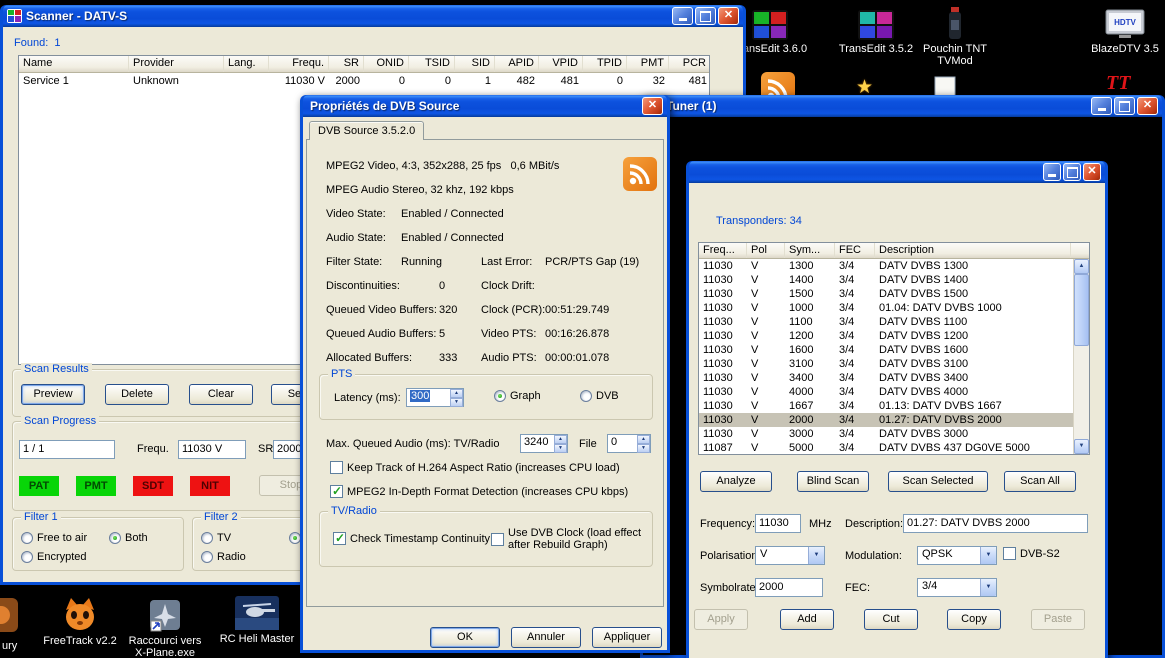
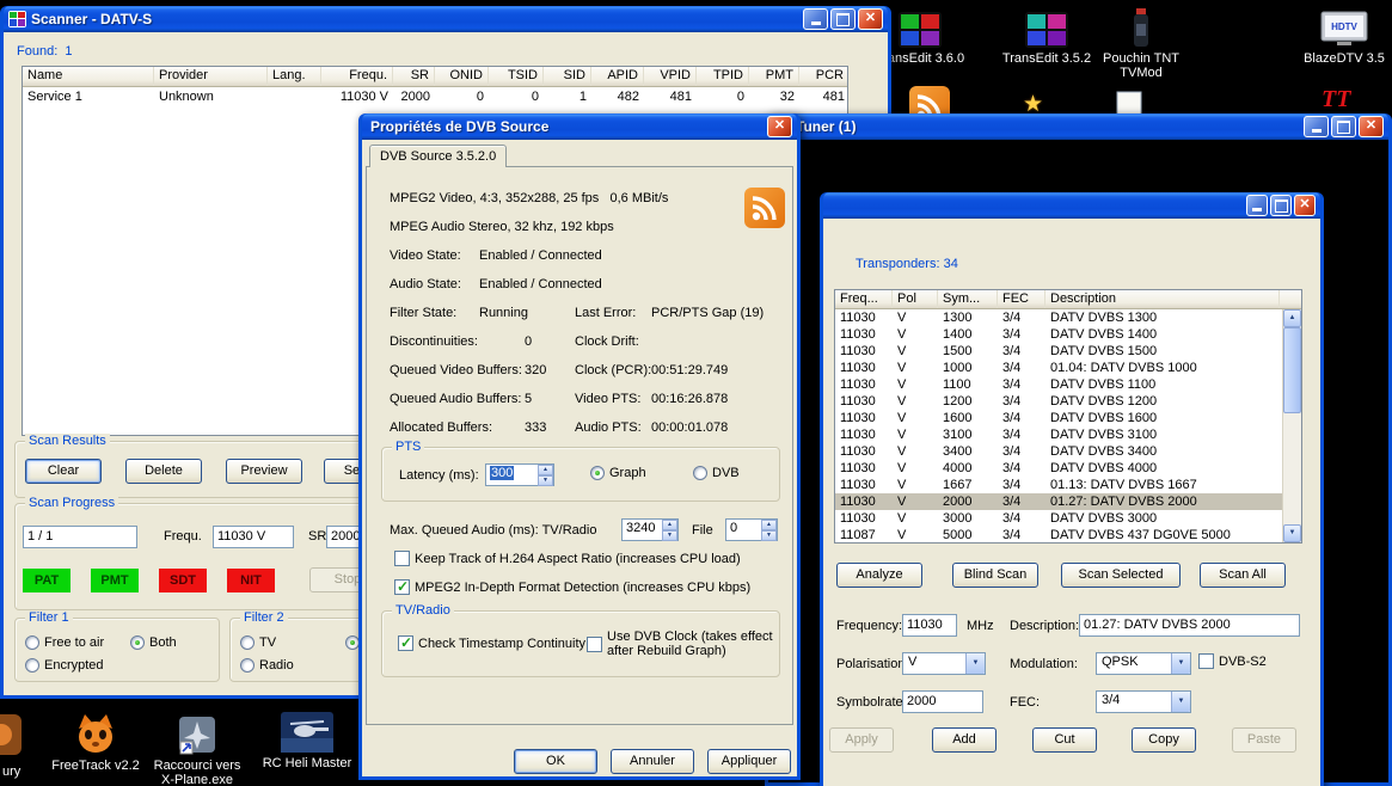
  nsEdit 3.6.0
  TransEdit 3.5.2
  Pouchin TNT TVMod
  HDTV
  BlazeDTV 3.5
  ★
  TT
  ury
  FreeTrack v2.2
  Raccourci vers X-Plane.exe
  RC Heli Master
  Scanner - DATV-S
  ✕
  Found: 1
  Name
  Provider
  Lang.
  Frequ.
  SR
  ONID
  TSID
  SID
  APID
  VPID
  TPID
  PMT
  PCR
  Service 1
  Unknown
  11030 V
  2000
  0
  0
  1
  482
  481
  0
  32
  481
  Scan Results
- Preview
+ Clear
  Delete
- Clear
+ Preview
  Scan Progress
  1 / 1
  Frequ.
  11030 V
  SR
  2000
  PAT
  PMT
  SDT
  NIT
  Sto
  Filter 1
  Free to air
  Both
  Encrypted
  Filter 2
  TV
  Radio
  uner (1)
  ✕
  ✕
  Transponders: 34
  Freq...
  Pol
  Sym...
  FEC
  Description
  11030
  V
  1300
  3/4
  DATV DVBS 1300
  11030
  V
  1400
  3/4
  DATV DVBS 1400
  11030
  V
  1500
  3/4
  DATV DVBS 1500
  11030
  V
  1000
  3/4
  01.04: DATV DVBS 1000
  11030
  V
  1100
  3/4
  DATV DVBS 1100
  11030
  V
  1200
  3/4
  DATV DVBS 1200
  11030
  V
  1600
  3/4
  DATV DVBS 1600
  11030
  V
  3100
  3/4
  DATV DVBS 3100
  11030
  V
  3400
  3/4
  DATV DVBS 3400
  11030
  V
  4000
  3/4
  DATV DVBS 4000
  11030
  V
  1667
  3/4
  01.13: DATV DVBS 1667
  11030
  V
  2000
  3/4
  01.27: DATV DVBS 2000
  11030
  V
  3000
  3/4
  DATV DVBS 3000
  11087
  V
  5000
  3/4
  DATV DVBS 437 DG0VE 5000
  Analyze
  Blind Scan
  Scan Selected
  Scan All
  Frequency:
  11030
  MHz
  Description:
  01.27: DATV DVBS 2000
  Polarisatio
  V
  Modulation:
  QPSK
  DVB-S2
  Symbolrate
  2000
  FEC:
  3/4
  Apply
  Add
  Cut
  Copy
  Paste
  Propriétés de DVB Source
  ✕
  DVB Source 3.5.2.0
  MPEG2 Video, 4:3, 352x288, 25 fps 0,6 MBit/s
  MPEG Audio Stereo, 32 khz, 192 kbps
  PTS
  Latency (ms):
  300
  Graph
  DVB
  Max. Queued Audio (ms): TV/Radio
  3240
  File
  0
  Keep Track of H.264 Aspect Ratio (increases CPU load)
  MPEG2 In-Depth Format Detection (increases CPU kbps)
  TV/Radio
  Check Timestamp Continuity
- Use DVB Clock (load effect after Rebuild Graph)
+ Use DVB Clock (takes effect after Rebuild Graph)
  Video State: Enabled / Connected
  Audio State: Enabled / Connected
  Filter State: Running
  Last Error:
  PCR/PTS Gap (19)
  Discontinuities: 0
  Clock Drift:
  Queued Video Buffers: 320
  Clock (PCR):
  00:51:29.749
  Queued Audio Buffers: 5
  Video PTS:
  00:16:26.878
  Allocated Buffers: 333
  Audio PTS:
  00:00:01.078
  OK
  Annuler
  Appliquer
